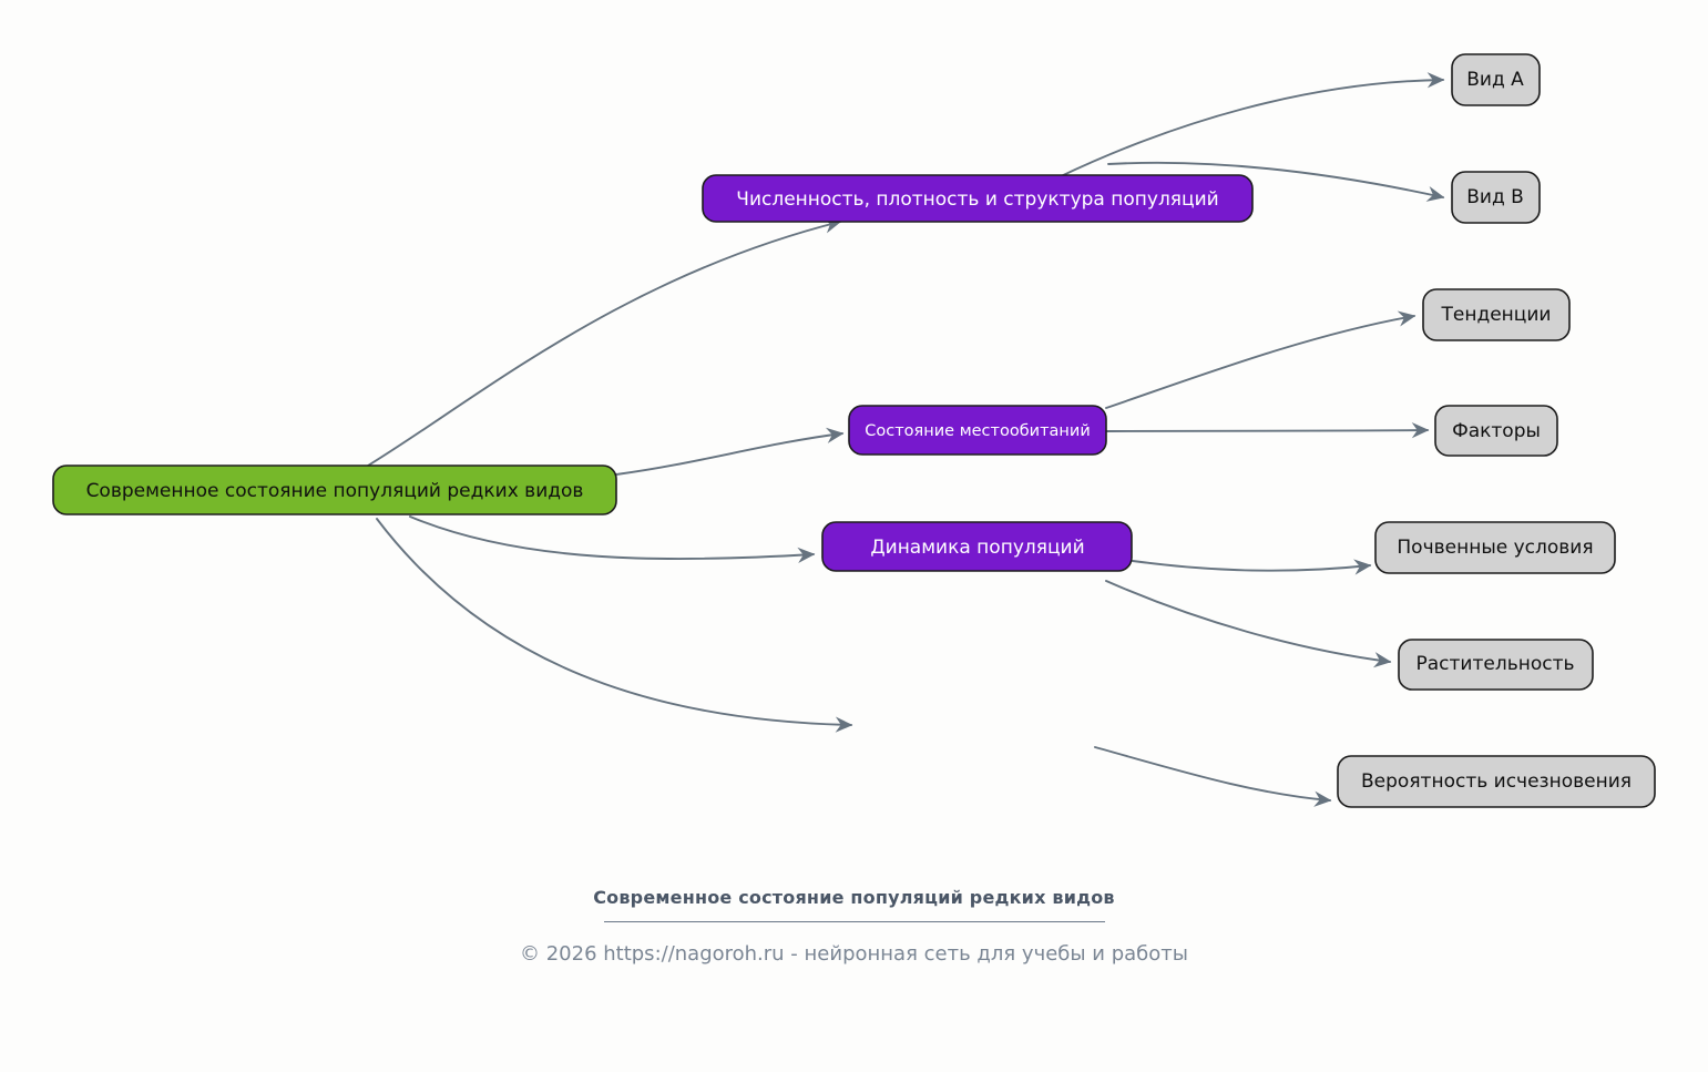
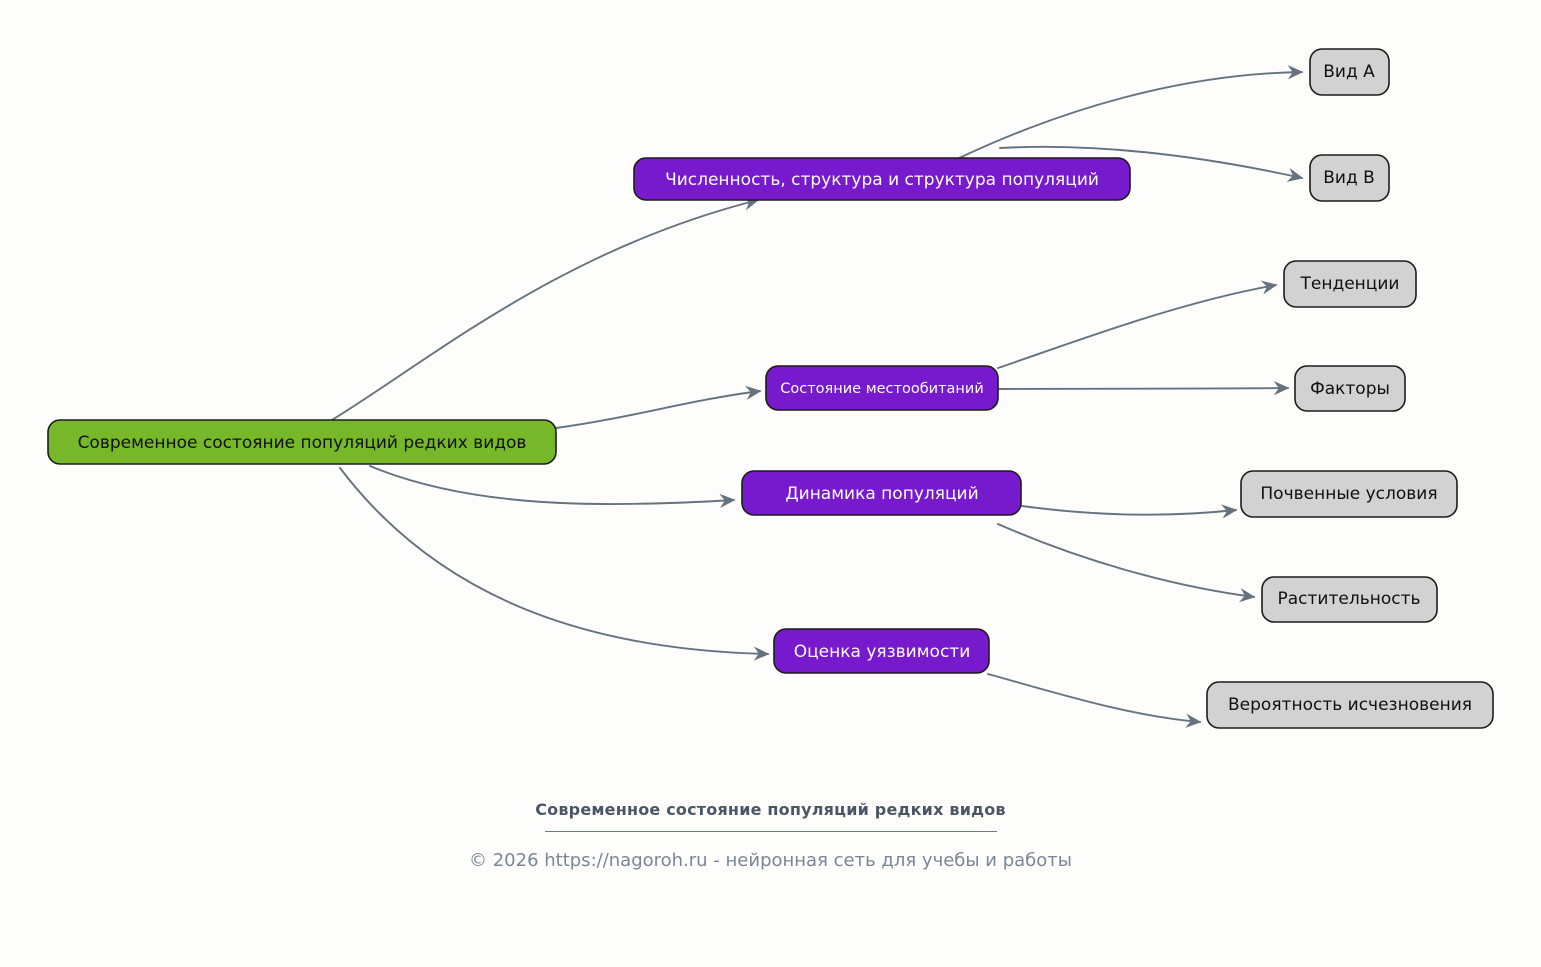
  Современное состояние популяций редких видов
- Численность, плотность и структура популяций
+ Численность, структура и структура популяций
  Вид А
  Вид В
  Состояние местообитаний
  Тенденции
  Факторы
  Динамика популяций
  Почвенные условия
  Растительность
+ Оценка уязвимости
  Вероятность исчезновения
  Современное состояние популяций редких видов
  © 2026 https://nagoroh.ru - нейронная сеть для учебы и работы
